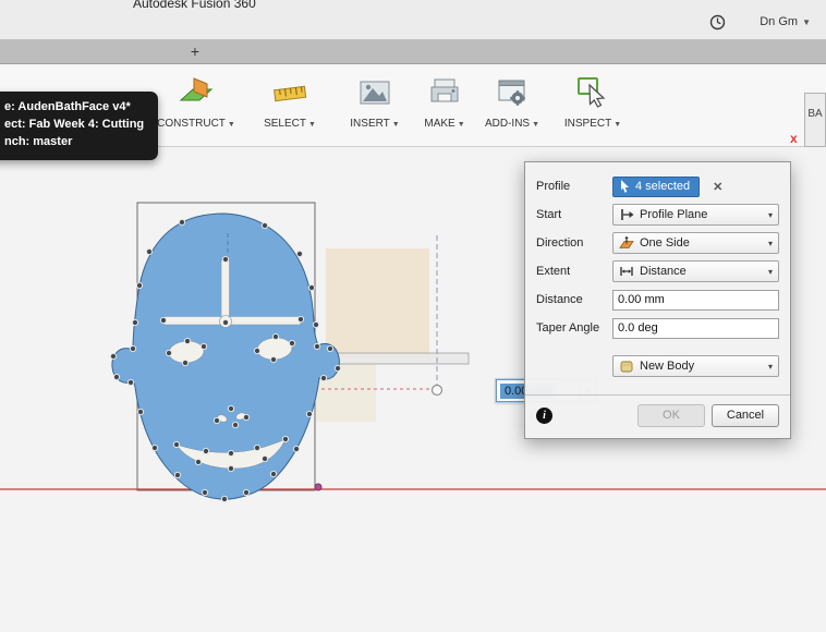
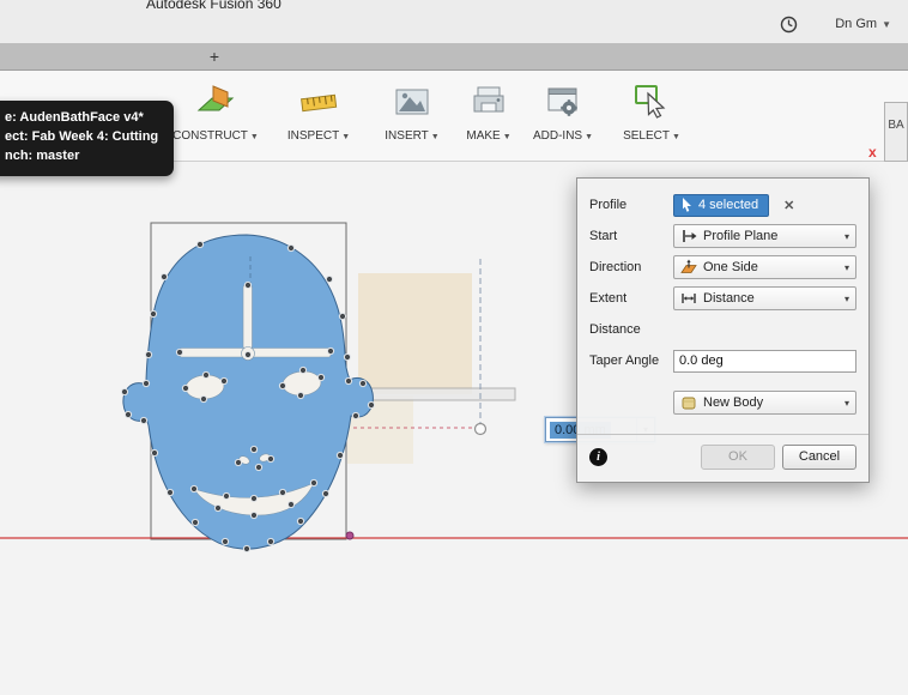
  Autodesk Fusion 360
  Dn Gm ▼
  +
  CONSTRUCT
- SELECT
+ INSPECT
  INSERT
  MAKE
  ADD-INS
- INSPECT
+ SELECT
  e: AudenBathFace v4*
  ect: Fab Week 4: Cutting
  nch: master
  Profile
  4 selected
  ✕
  Start
  Profile Plane
  ▾
  Direction
  One Side
  ▾
  Extent
  Distance
  ▾
  Distance
- 0.00 mm
  Taper Angle
  0.0 deg
  New Body
  ▾
  i
  OK
  Cancel
  BA
  x
